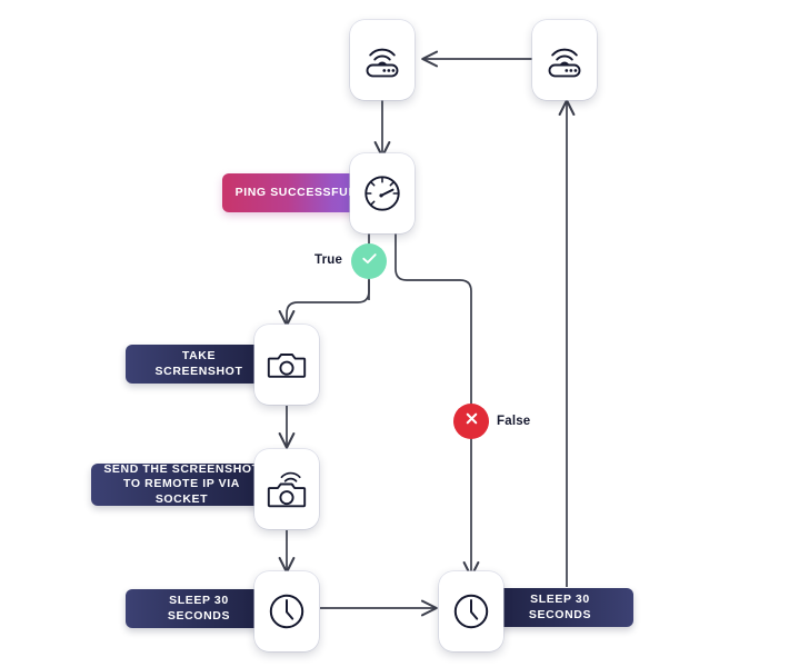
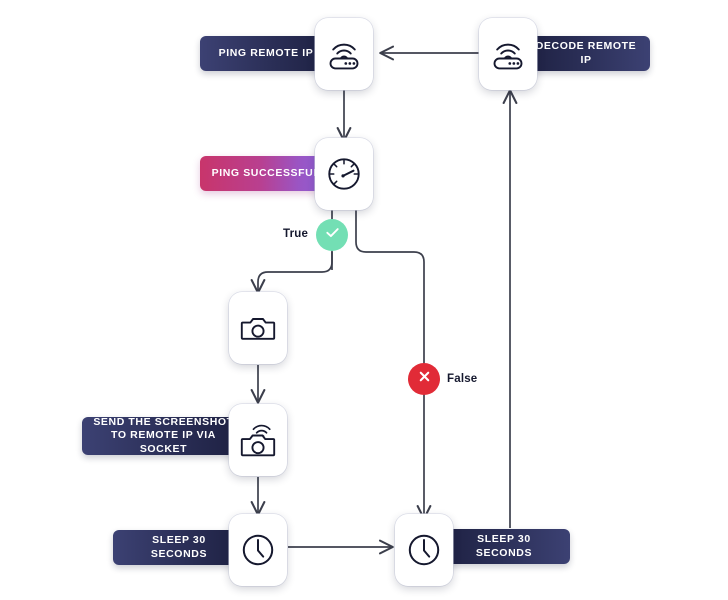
+ PING REMOTE IP
+ DECODE REMOTE IP
  PING SUCCESSFU
  True
  False
- TAKE SCREENSHOT
  SEND THE SCREENSHO
  TO REMOTE IP VIA SOCKET
  SLEEP 30 SECONDS
  SLEEP 30 SECONDS
